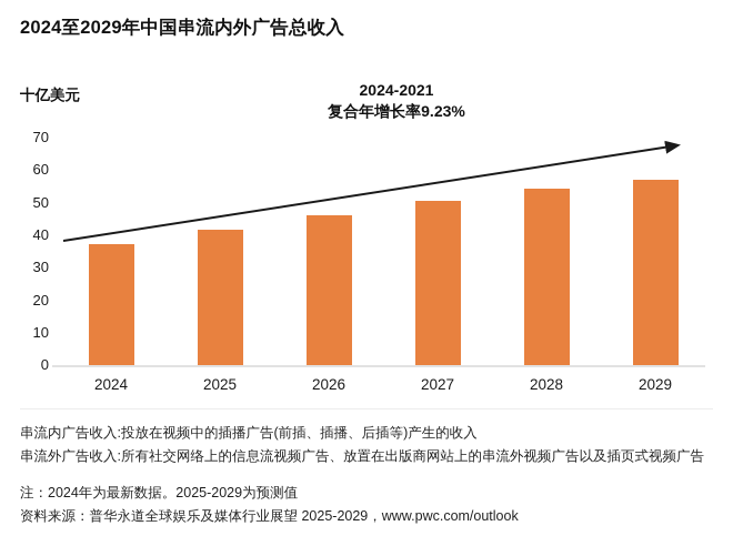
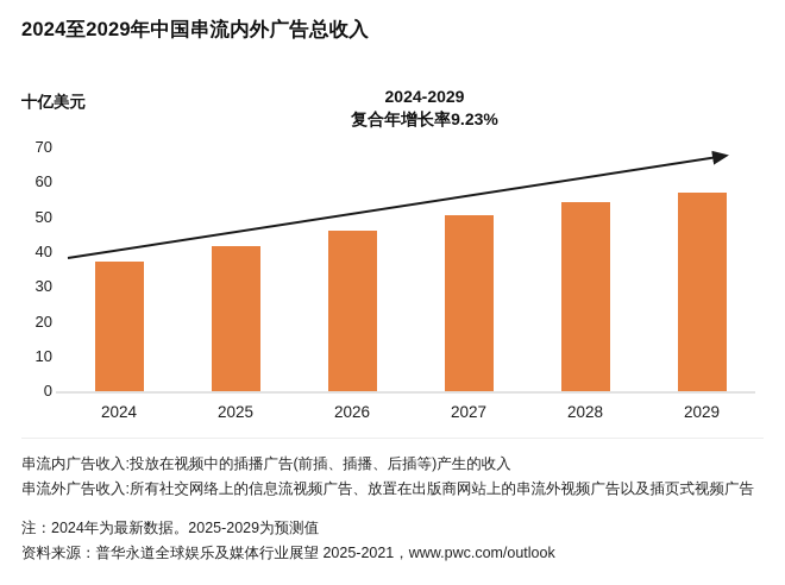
  2024至2029年中国串流内外广告总收入
  十亿美元
- 2024-2021
+ 2024-2029
  复合年增长率9.23%
  70
  60
  50
  40
  30
  20
  10
  0
  2024
  2025
  2026
  2027
  2028
  2029
  串流内广告收入:投放在视频中的插播广告(前插、插播、后插等)产生的收入
  串流外广告收入:所有社交网络上的信息流视频广告、放置在出版商网站上的串流外视频广告以及插页式视频广告
  注：2024年为最新数据。2025-2029为预测值
- 资料来源：普华永道全球娱乐及媒体行业展望 2025-2029，www.pwc.com/outlook
+ 资料来源：普华永道全球娱乐及媒体行业展望 2025-2021，www.pwc.com/outlook
